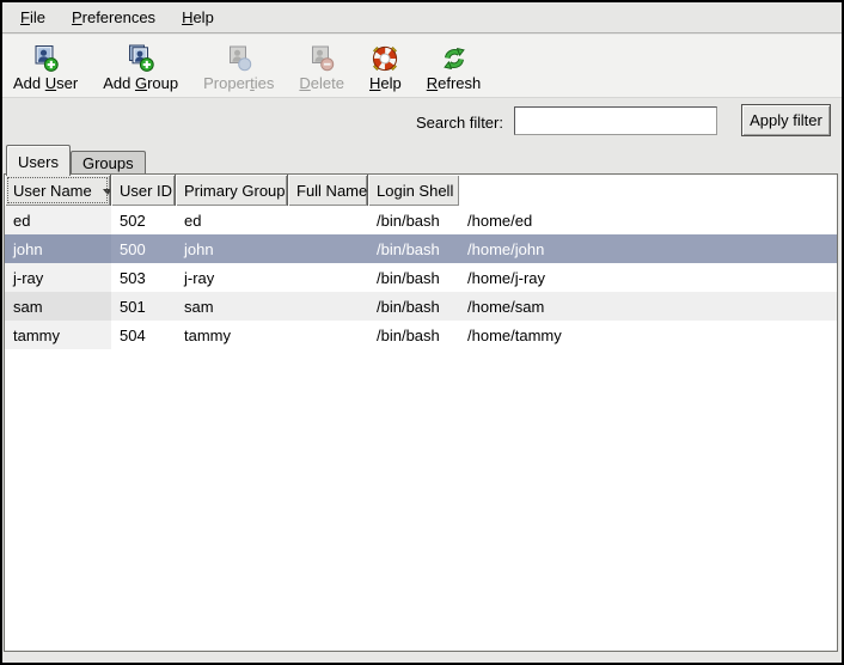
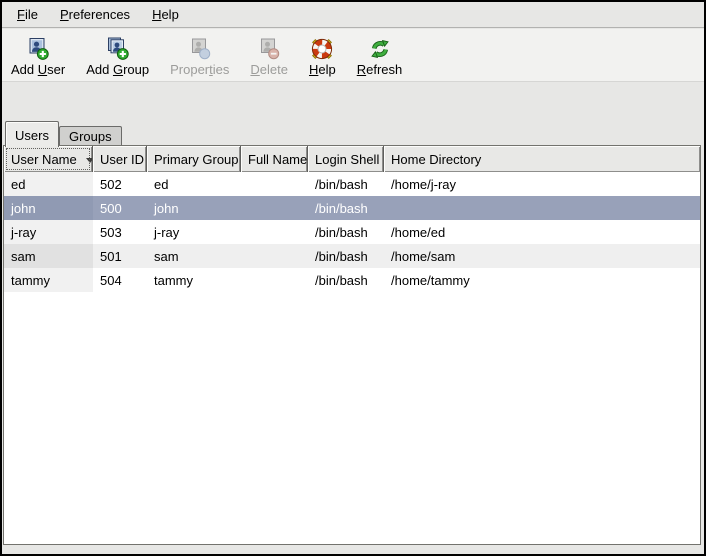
  File
  Preferences
  Help
  Add User
  Add Group
  Properties
  Delete
  Help
  Refresh
- Search filter:
- Apply filter
  Users
  Groups
  User Name
  User ID
  Primary Group
  Full Name
  Login Shell
+ Home Directory
  ed
  502
  ed
  /bin/bash
- /home/ed
+ /home/j-ray
  john
  500
  john
  /bin/bash
- /home/john
  j-ray
  503
  j-ray
  /bin/bash
- /home/j-ray
+ /home/ed
  sam
  501
  sam
  /bin/bash
  /home/sam
  tammy
  504
  tammy
  /bin/bash
  /home/tammy
